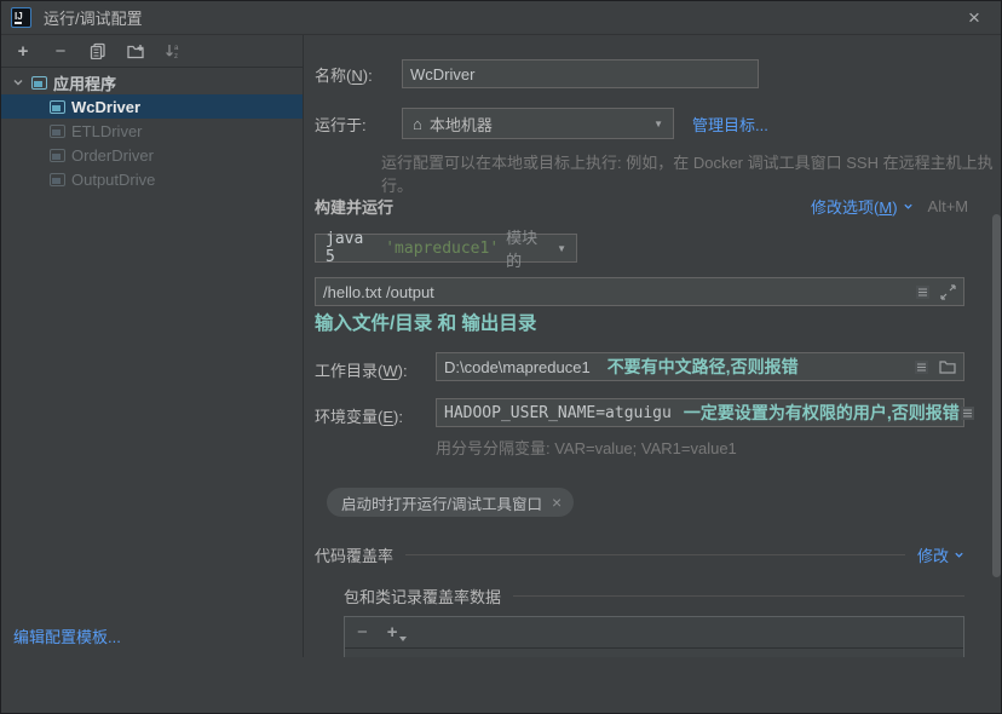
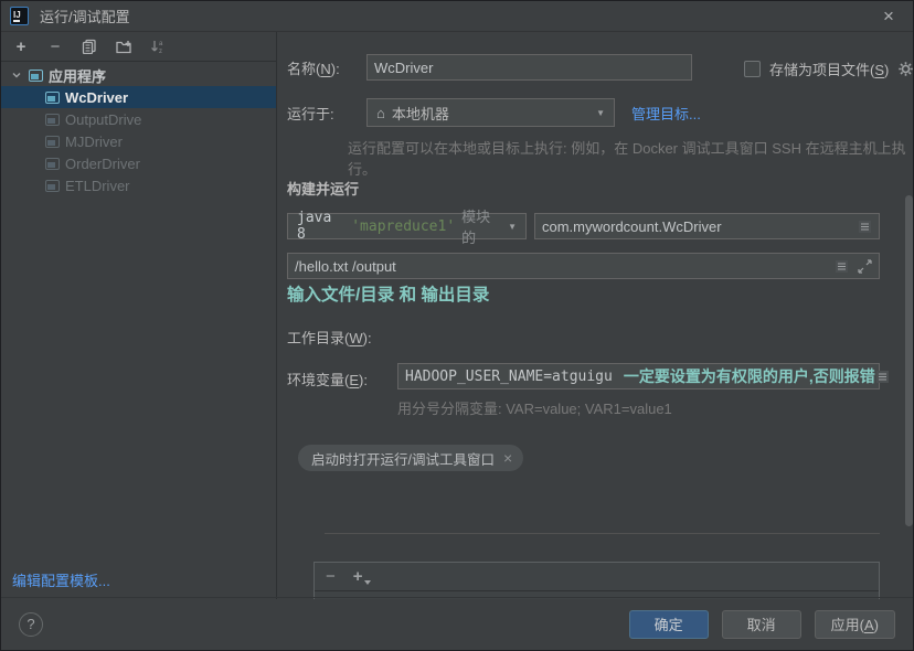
  IJ
  运行/调试配置
  ×
  +
  −
  应用程序
  WcDriver
- ETLDriver
+ OutputDrive
+ MJDriver
  OrderDriver
- OutputDrive
+ ETLDriver
  编辑配置模板...
  名称(N):
  WcDriver
+ 存储为项目文件(S)
  运行于:
  ⌂
  本地机器
  ▼
  管理目标...
  运行配置可以在本地或目标上执行: 例如，在 Docker 调试工具窗口 SSH 在远程主机上执行。
  构建并运行
- 修改选项(M)
- Alt+M
- java 5
+ java 8
  'mapreduce1'
  模块的
  ▼
+ com.mywordcount.WcDriver
  /hello.txt /output
  输入文件/目录 和 输出目录
  工作目录(W):
- D:\code\mapreduce1
- 不要有中文路径,否则报错
  环境变量(E):
  HADOOP_USER_NAME=atguigu
  一定要设置为有权限的用户,否则报错
  用分号分隔变量: VAR=value; VAR1=value1
  启动时打开运行/调试工具窗口
  ×
- 代码覆盖率
- 修改
- 包和类记录覆盖率数据
  −
  +
+ ?
+ 确定
+ 取消
+ 应用(A)
